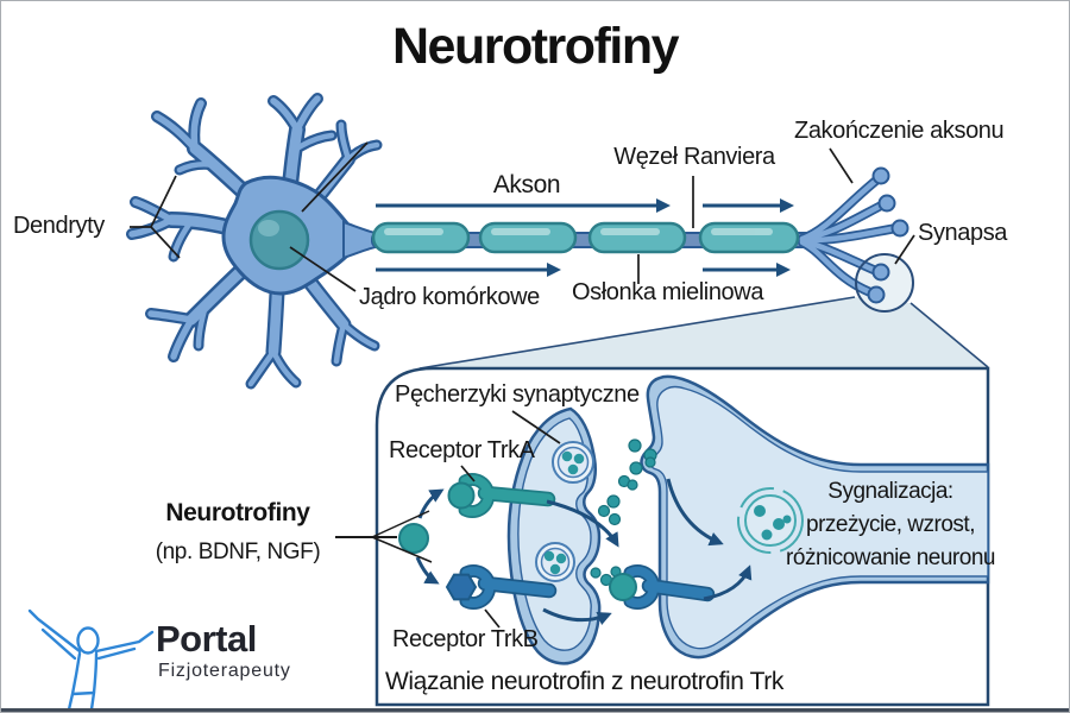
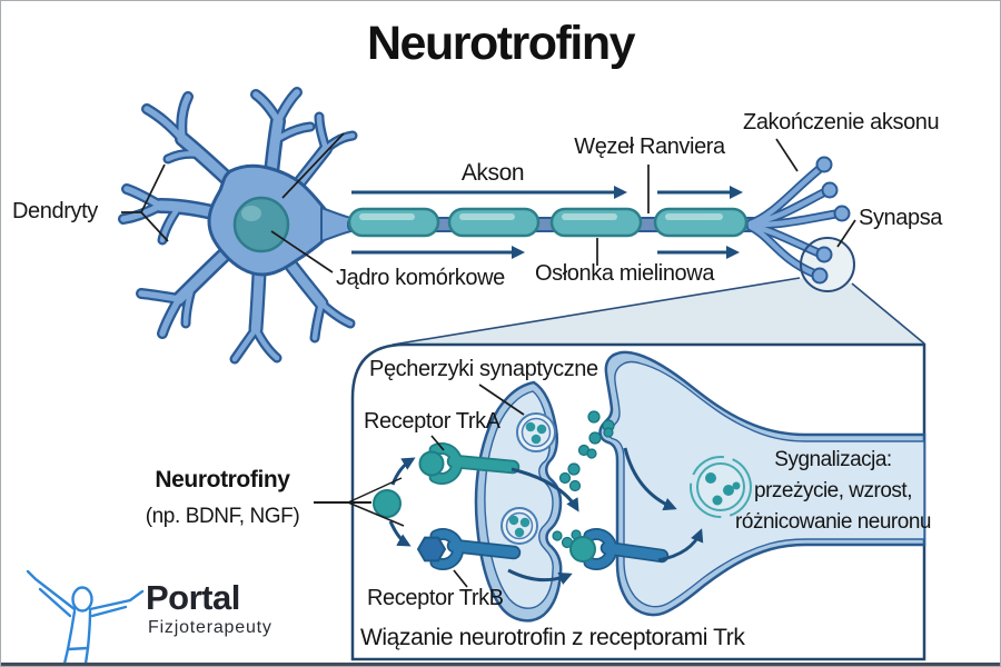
  Neurotrofiny
  Dendryty
  Akson
  Węzeł Ranviera
  Zakończenie aksonu
  Synapsa
  Jądro komórkowe
  Osłonka mielinowa
  Pęcherzyki synaptyczne
  Receptor TrkA
  Receptor TrkB
  Neurotrofiny
  (np. BDNF, NGF)
  Sygnalizacja:
  przeżycie, wzrost,
  różnicowanie neuronu
- Wiązanie neurotrofin z neurotrofin Trk
+ Wiązanie neurotrofin z receptorami Trk
  Portal
  Fizjoterapeuty
